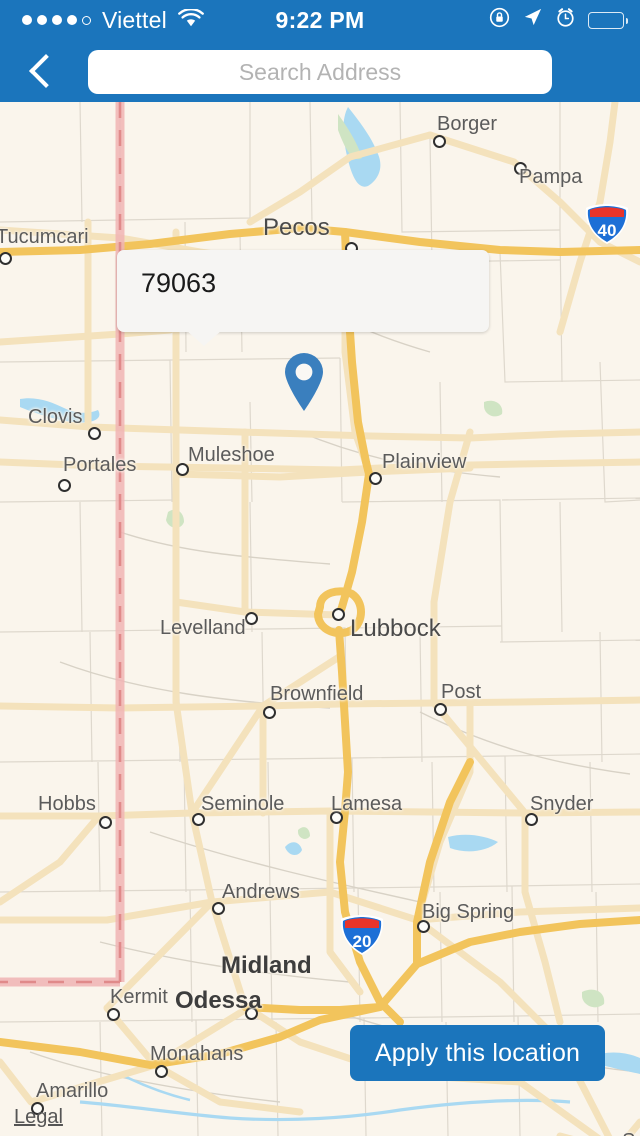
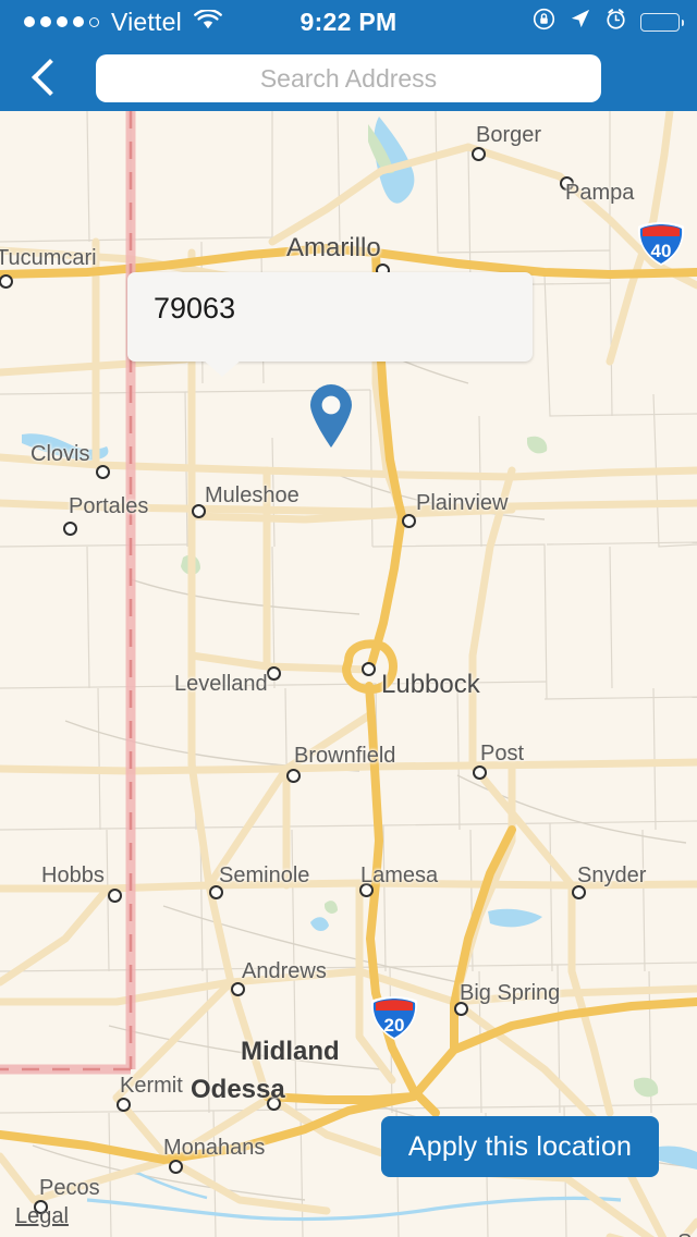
  Viettel
  9:22 PM
  Search Address
  Borger
  Pampa
  Tucumcari
- Pecos
+ Amarillo
  Clovis
  Portales
  Muleshoe
  Plainview
  Levelland
  Lubbock
  Brownfield
  Post
  Hobbs
  Seminole
  Lamesa
  Snyder
  Andrews
  Big Spring
  Midland
  Odessa
  Kermit
  Monahans
- Amarillo
+ Pecos
  40
  20
  79063
  Apply this location
  Legal
